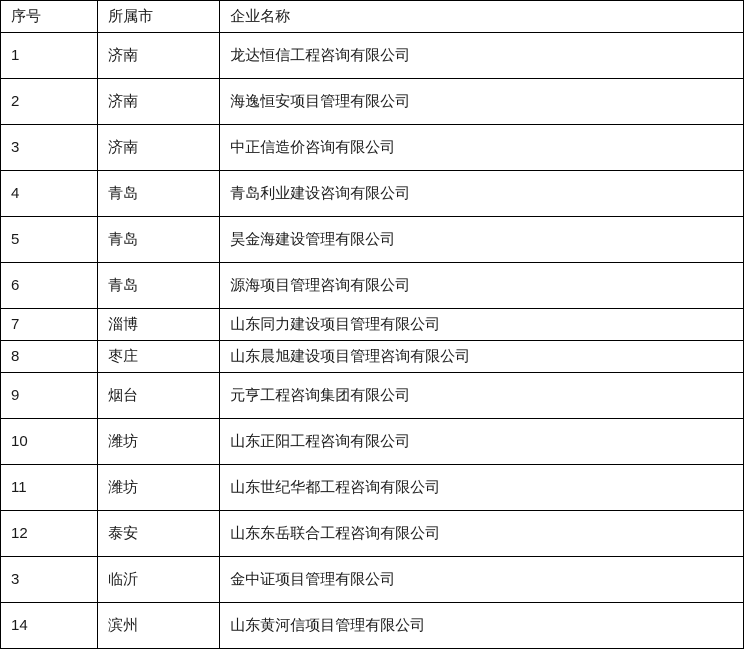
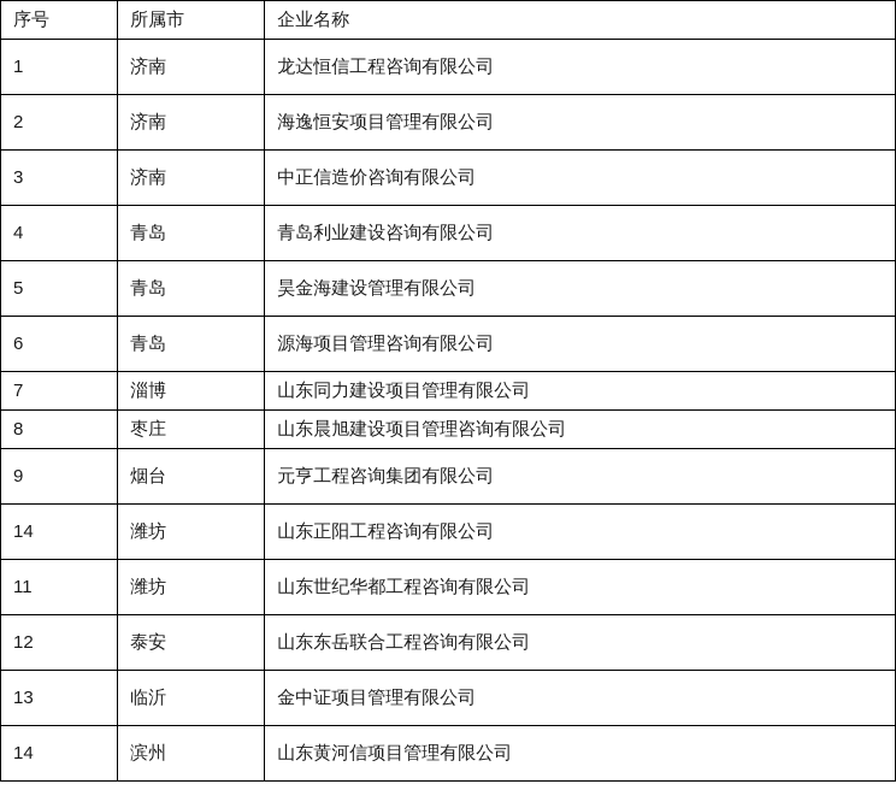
  序号	所属市	企业名称
  1	济南	龙达恒信工程咨询有限公司
  2	济南	海逸恒安项目管理有限公司
  3	济南	中正信造价咨询有限公司
  4	青岛	青岛利业建设咨询有限公司
  5	青岛	昊金海建设管理有限公司
  6	青岛	源海项目管理咨询有限公司
  7	淄博	山东同力建设项目管理有限公司
  8	枣庄	山东晨旭建设项目管理咨询有限公司
  9	烟台	元亨工程咨询集团有限公司
- 10	潍坊	山东正阳工程咨询有限公司
+ 14	潍坊	山东正阳工程咨询有限公司
  11	潍坊	山东世纪华都工程咨询有限公司
  12	泰安	山东东岳联合工程咨询有限公司
- 3	临沂	金中证项目管理有限公司
+ 13	临沂	金中证项目管理有限公司
  14	滨州	山东黄河信项目管理有限公司
